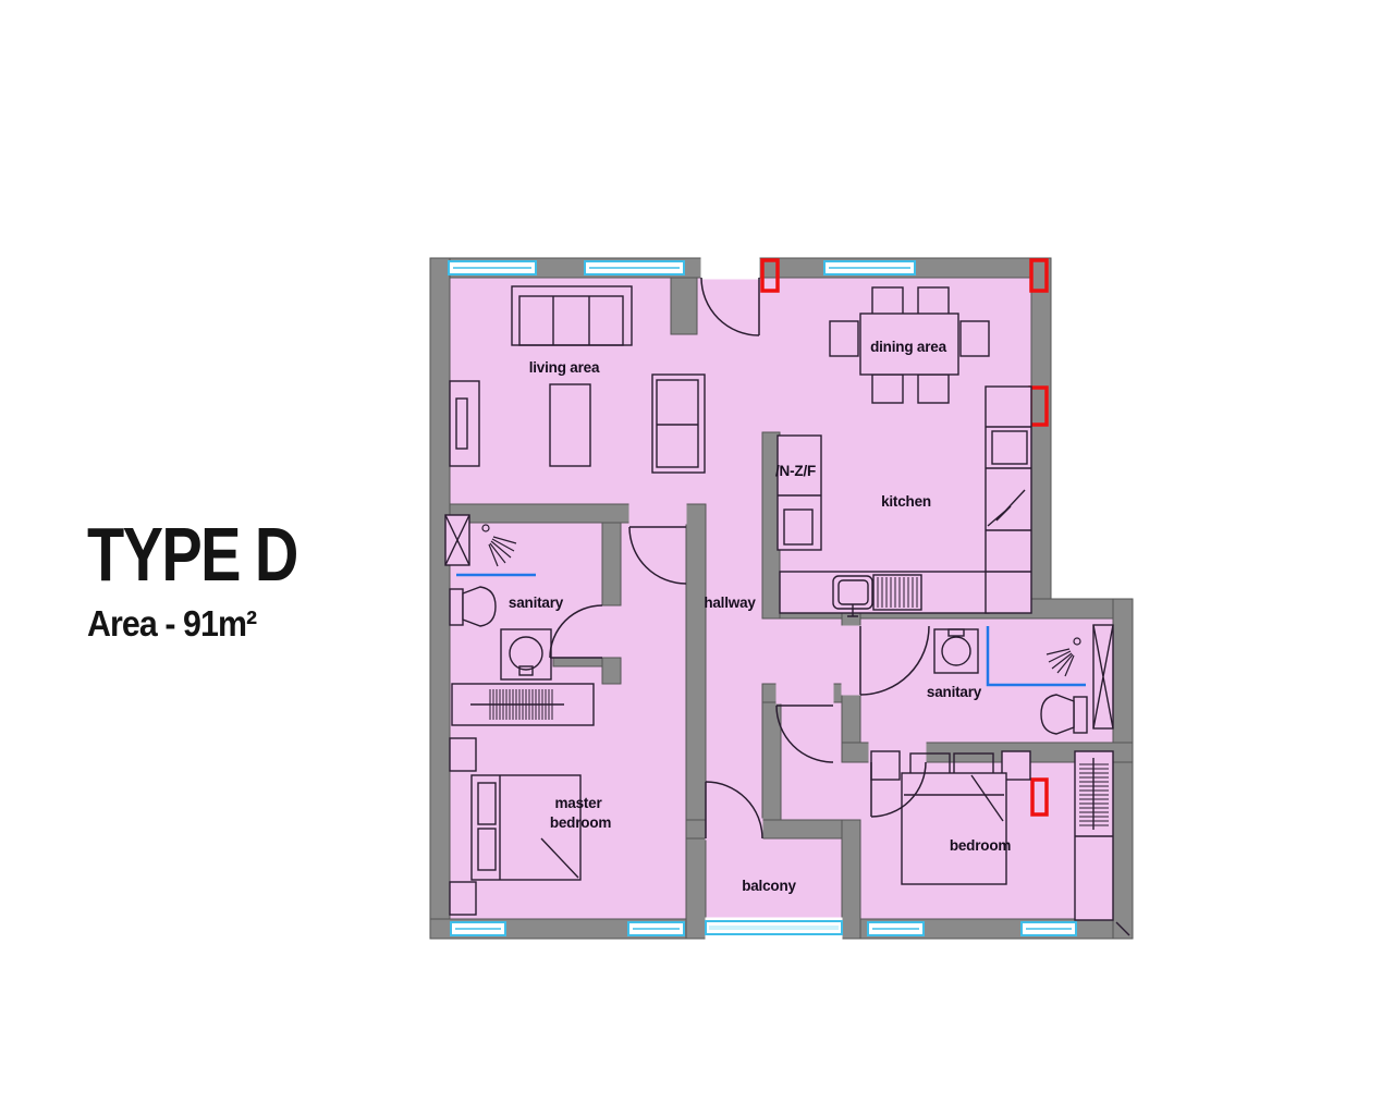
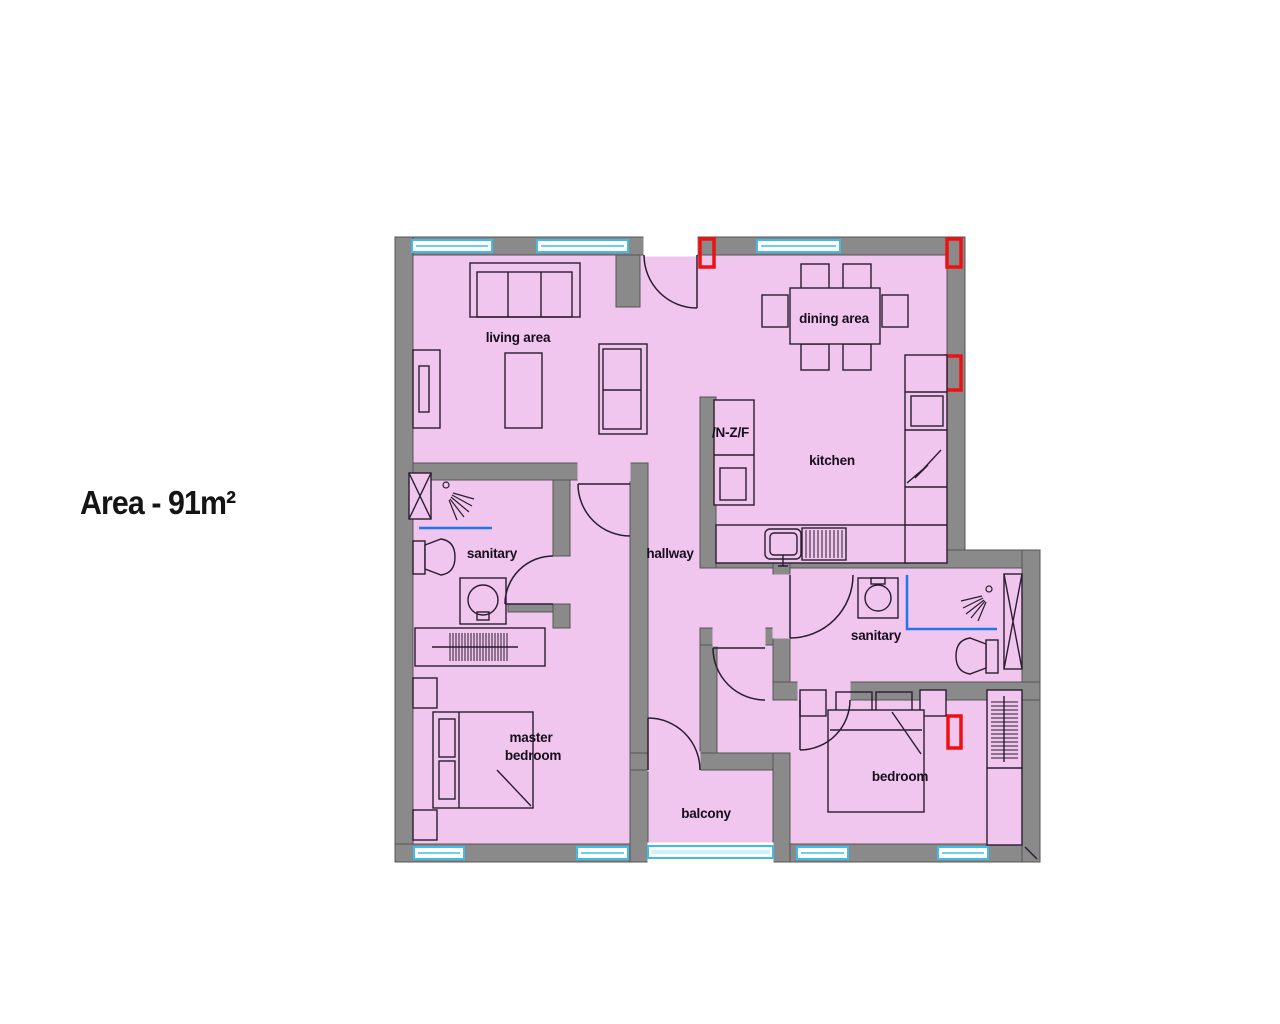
- TYPE D
  Area - 91m²
  living area
  dining area
  kitchen
  hallway
  sanitary
  sanitary
  master
  bedroom
  balcony
  bedroom
  /N-Z/F
